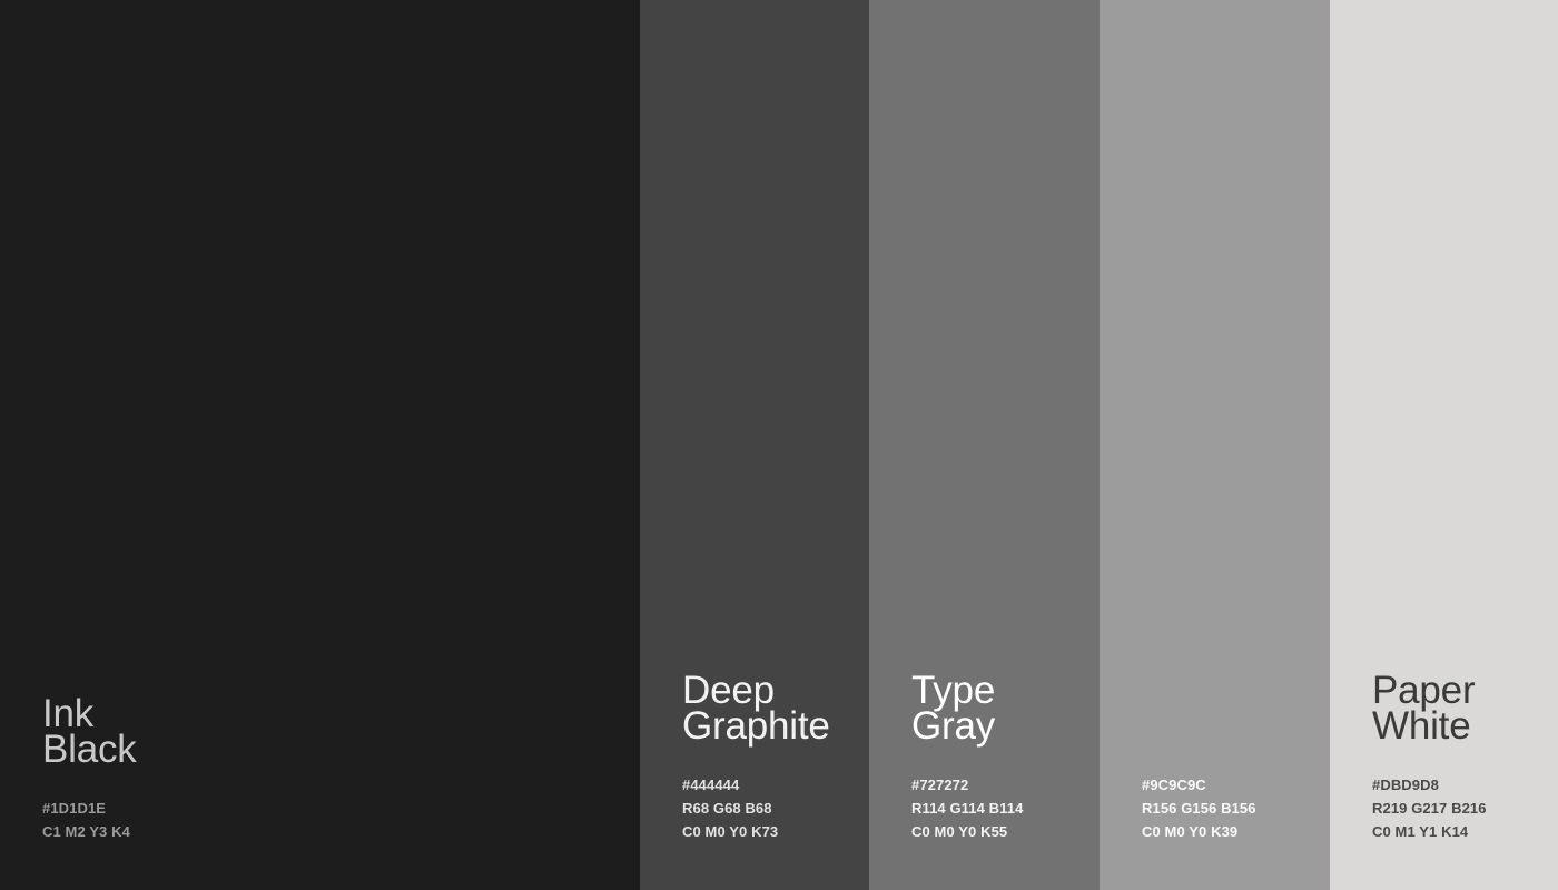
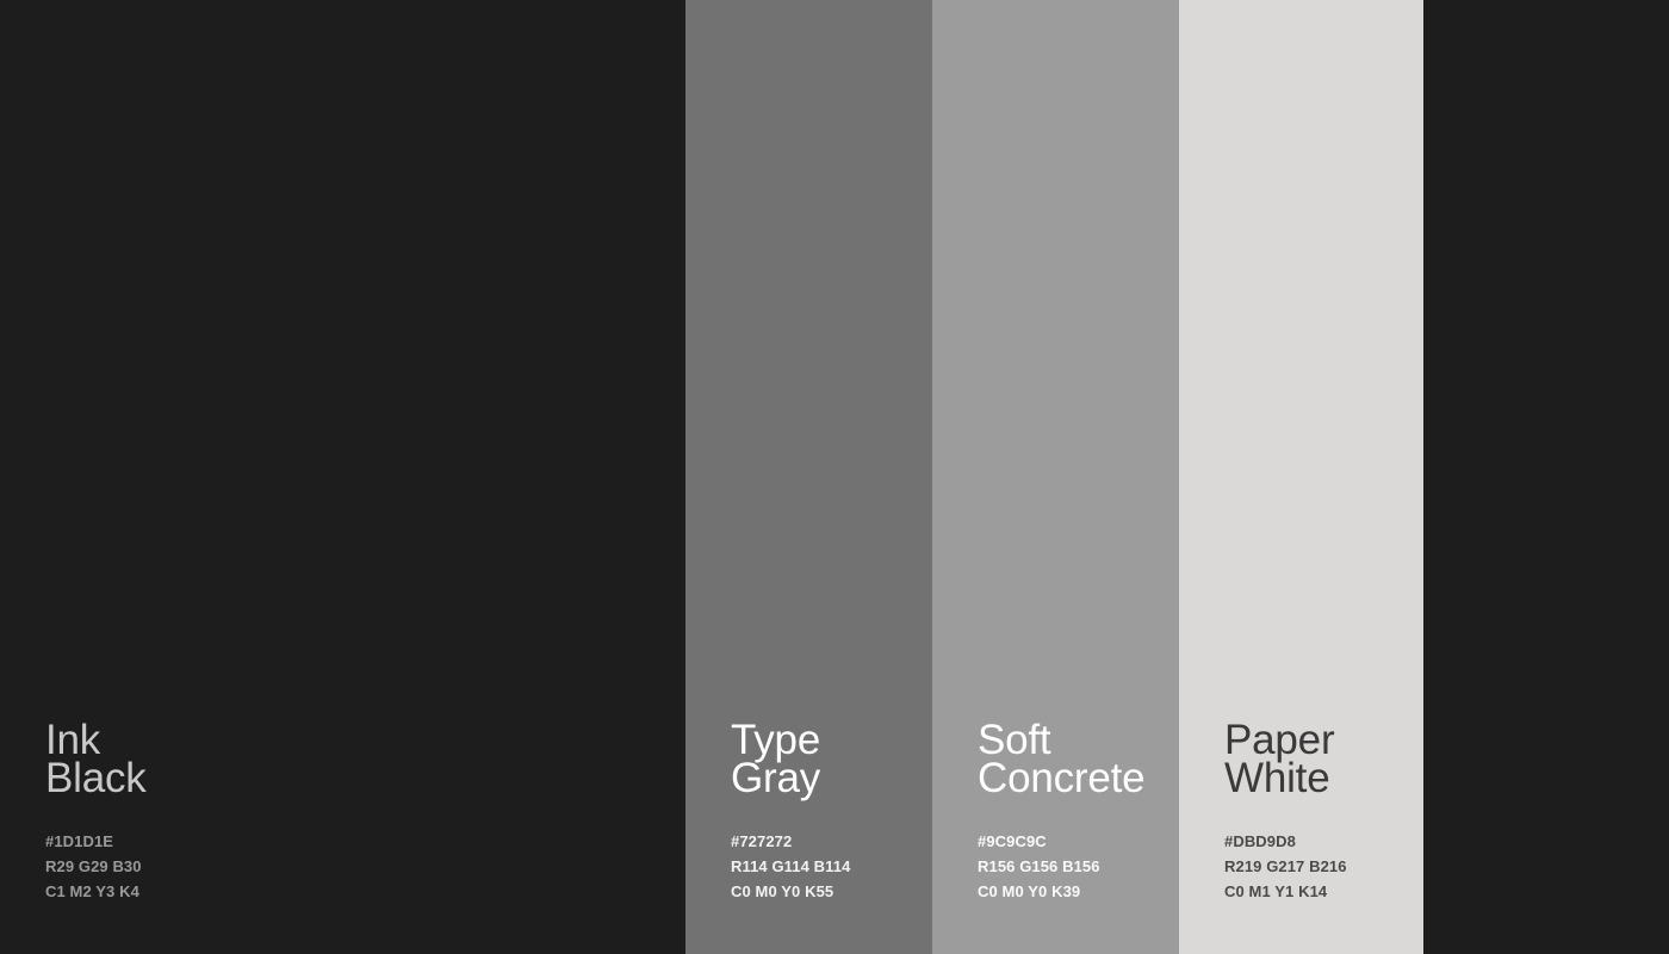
  Ink
  Black
  #1D1D1E
+ R29 G29 B30
  C1 M2 Y3 K4
- Deep
- Graphite
- #444444
- R68 G68 B68
- C0 M0 Y0 K73
  Type
  Gray
  #727272
  R114 G114 B114
  C0 M0 Y0 K55
+ Soft
+ Concrete
  #9C9C9C
  R156 G156 B156
  C0 M0 Y0 K39
  Paper
  White
  #DBD9D8
  R219 G217 B216
  C0 M1 Y1 K14
